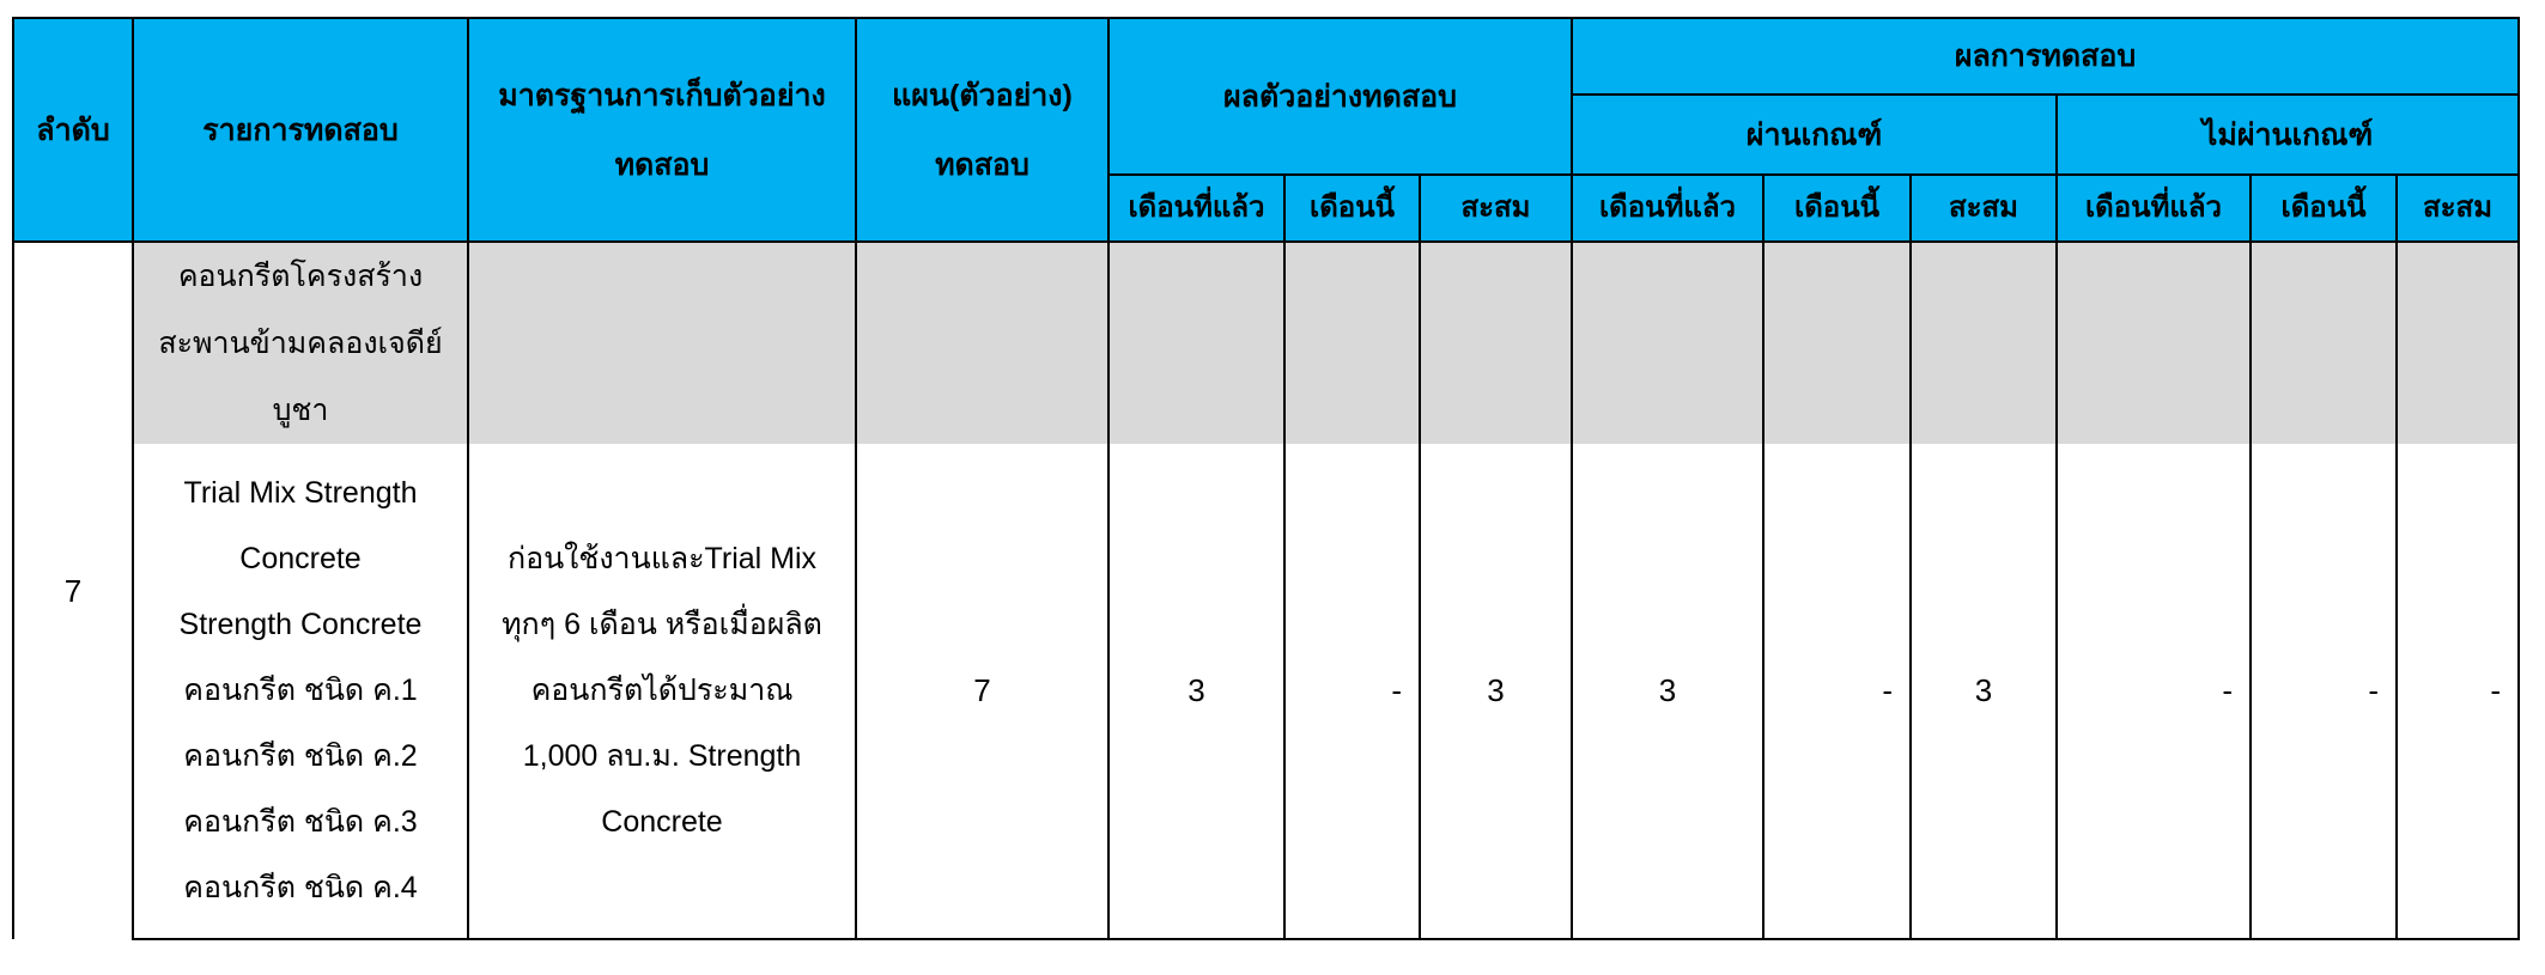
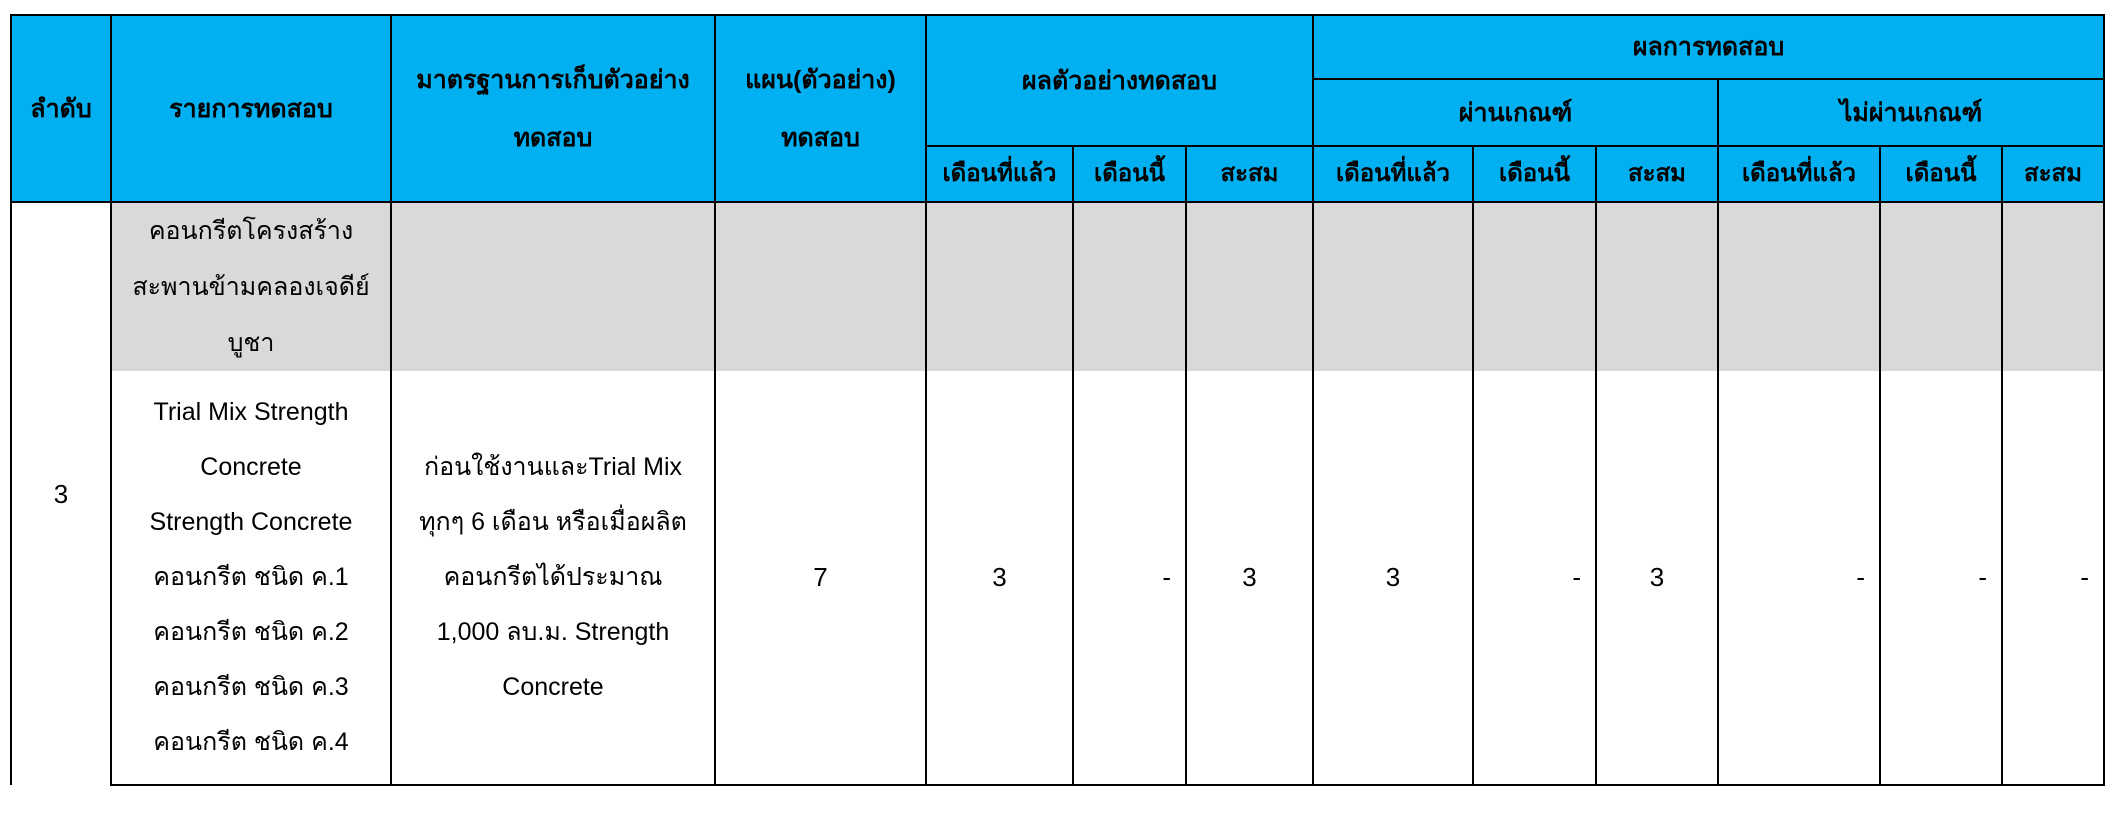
  ลำดับ	รายการทดสอบ	มาตรฐานการเก็บตัวอย่าง ทดสอบ	แผน(ตัวอย่าง) ทดสอบ	ผลตัวอย่างทดสอบ	ผลการทดสอบ
  ผ่านเกณฑ์	ไม่ผ่านเกณฑ์
  เดือนที่แล้ว	เดือนนี้	สะสม	เดือนที่แล้ว	เดือนนี้	สะสม	เดือนที่แล้ว	เดือนนี้	สะสม
- 7	คอนกรีตโครงสร้าง สะพานข้ามคลองเจดีย์ บูชา
+ 3	คอนกรีตโครงสร้าง สะพานข้ามคลองเจดีย์ บูชา
  Trial Mix Strength Concrete Strength Concrete คอนกรีต ชนิด ค.1 คอนกรีต ชนิด ค.2 คอนกรีต ชนิด ค.3 คอนกรีต ชนิด ค.4	ก่อนใช้งานและTrial Mix ทุกๆ 6 เดือน หรือเมื่อผลิต คอนกรีตได้ประมาณ 1,000 ลบ.ม. Strength Concrete	7	3	-	3	3	-	3	-	-	-
